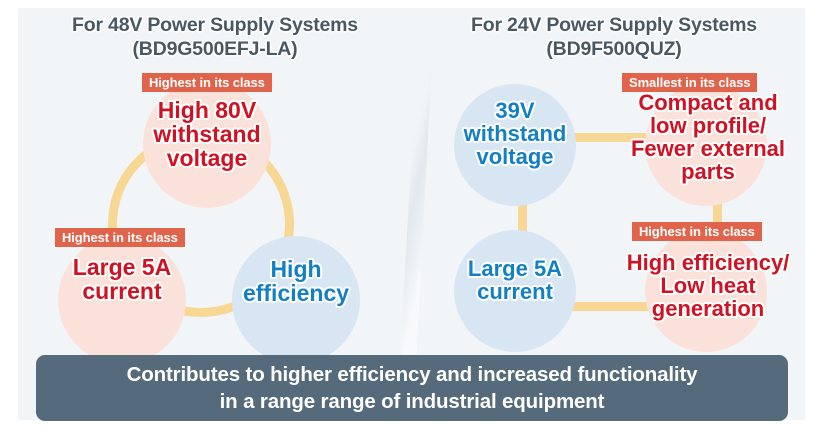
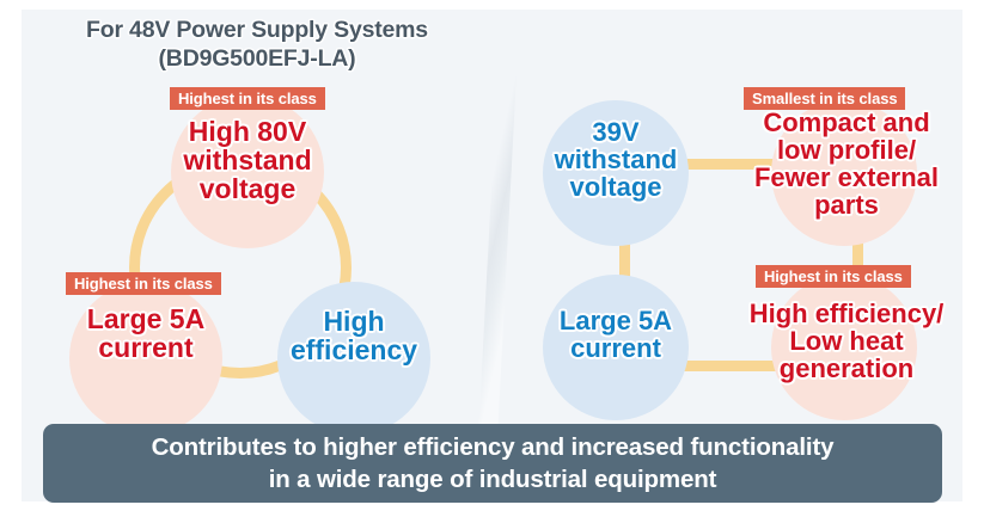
  For 48V Power Supply Systems
  (BD9G500EFJ-LA)
  High 80V
  withstand
  voltage
  Highest in its class
  Large 5A
  current
  Highest in its class
  High
  efficiency
- For 24V Power Supply Systems
- (BD9F500QUZ)
  39V
  withstand
  voltage
  Compact and
  low profile/
  Fewer external
  parts
  Smallest in its class
  Large 5A
  current
  High efficiency/
  Low heat
  generation
  Highest in its class
  Contributes to higher efficiency and increased functionality
- in a range range of industrial equipment
+ in a wide range of industrial equipment
